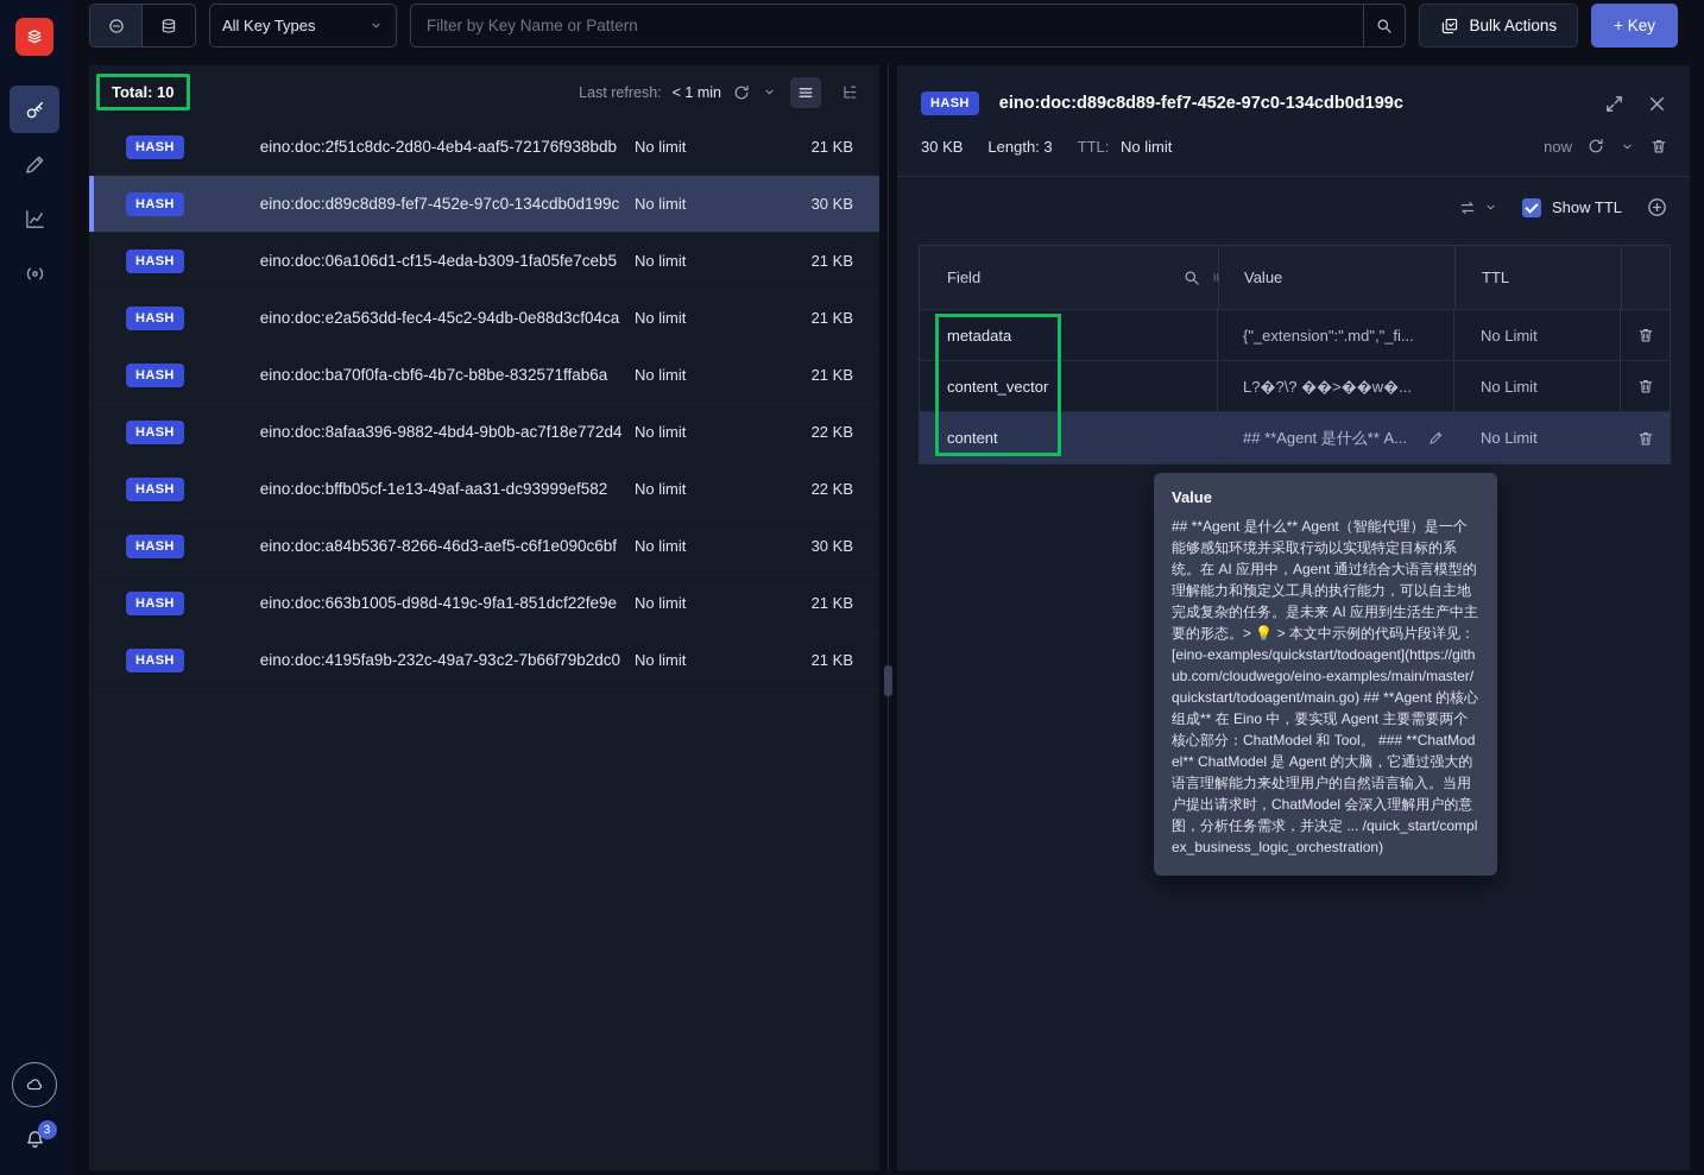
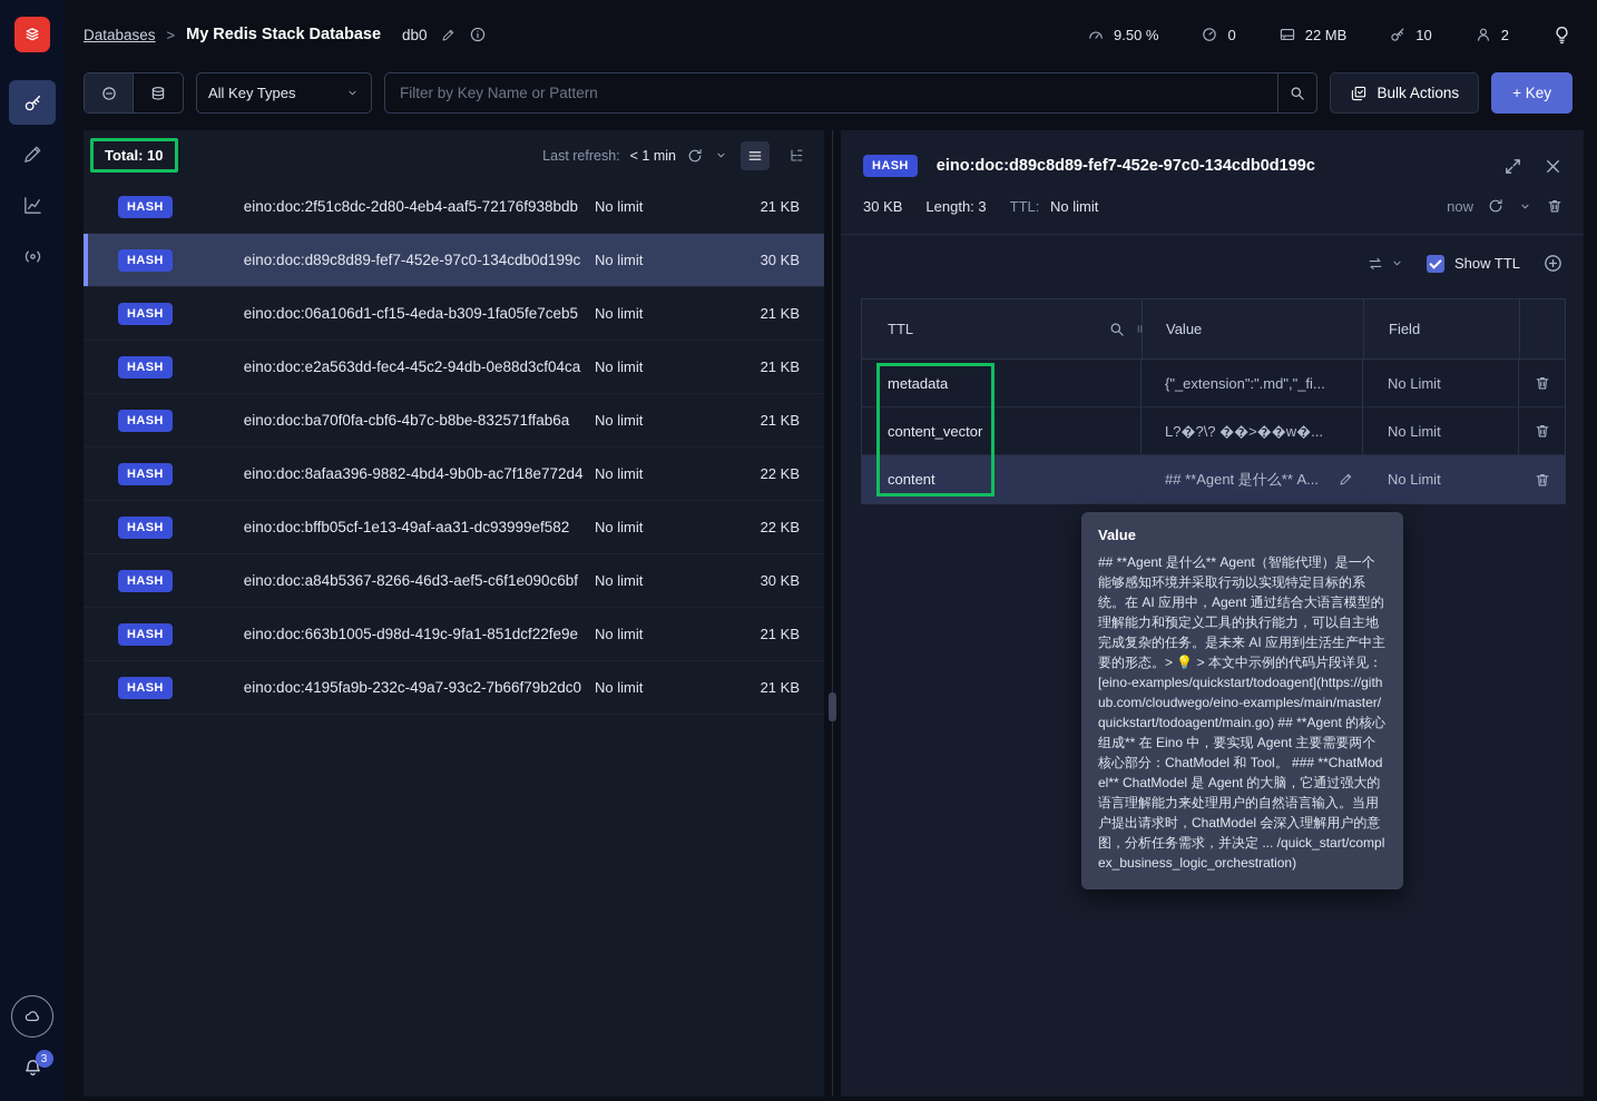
  3
+ Databases
+ >
+ My Redis Stack Database
+ db0
+ 9.50 %
+ 0
+ 22 MB
+ 10
+ 2
  All Key Types
  Filter by Key Name or Pattern
  Bulk Actions
  + Key
  Total: 10
  Last refresh:
  < 1 min
  HASH
  eino:doc:2f51c8dc-2d80-4eb4-aaf5-72176f938bdb
  No limit
  21 KB
  HASH
  eino:doc:d89c8d89-fef7-452e-97c0-134cdb0d199c
  No limit
  30 KB
  HASH
  eino:doc:06a106d1-cf15-4eda-b309-1fa05fe7ceb5
  No limit
  21 KB
  HASH
  eino:doc:e2a563dd-fec4-45c2-94db-0e88d3cf04ca
  No limit
  21 KB
  HASH
  eino:doc:ba70f0fa-cbf6-4b7c-b8be-832571ffab6a
  No limit
  21 KB
  HASH
  eino:doc:8afaa396-9882-4bd4-9b0b-ac7f18e772d4
  No limit
  22 KB
  HASH
  eino:doc:bffb05cf-1e13-49af-aa31-dc93999ef582
  No limit
  22 KB
  HASH
  eino:doc:a84b5367-8266-46d3-aef5-c6f1e090c6bf
  No limit
  30 KB
  HASH
  eino:doc:663b1005-d98d-419c-9fa1-851dcf22fe9e
  No limit
  21 KB
  HASH
  eino:doc:4195fa9b-232c-49a7-93c2-7b66f79b2dc0
  No limit
  21 KB
  HASH
  eino:doc:d89c8d89-fef7-452e-97c0-134cdb0d199c
  30 KB
  Length: 3
  TTL: No limit
  now
  Show TTL
- Field
+ TTL
  Value
- TTL
+ Field
  metadata
  {"_extension":".md","_fi...
  No Limit
  content_vector
  L?�?\? ��>��w�...
  No Limit
  content
  ## **Agent 是什么** A...
  No Limit
  Value
  ## **Agent 是什么** Agent（智能代理）是一个能够感知环境并采取行动以实现特定目标的系统。在 AI 应用中，Agent 通过结合大语言模型的理解能力和预定义工具的执行能力，可以自主地完成复杂的任务。是未来 AI 应用到生活生产中主要的形态。> 💡 > 本文中示例的代码片段详见：[eino-examples/quickstart/todoagent](https://github.com/cloudwego/eino-examples/main/master/quickstart/todoagent/main.go) ## **Agent 的核心组成** 在 Eino 中，要实现 Agent 主要需要两个核心部分：ChatModel 和 Tool。 ### **ChatModel** ChatModel 是 Agent 的大脑，它通过强大的语言理解能力来处理用户的自然语言输入。当用户提出请求时，ChatModel 会深入理解用户的意图，分析任务需求，并决定 ... /quick_start/complex_business_logic_orchestration)
